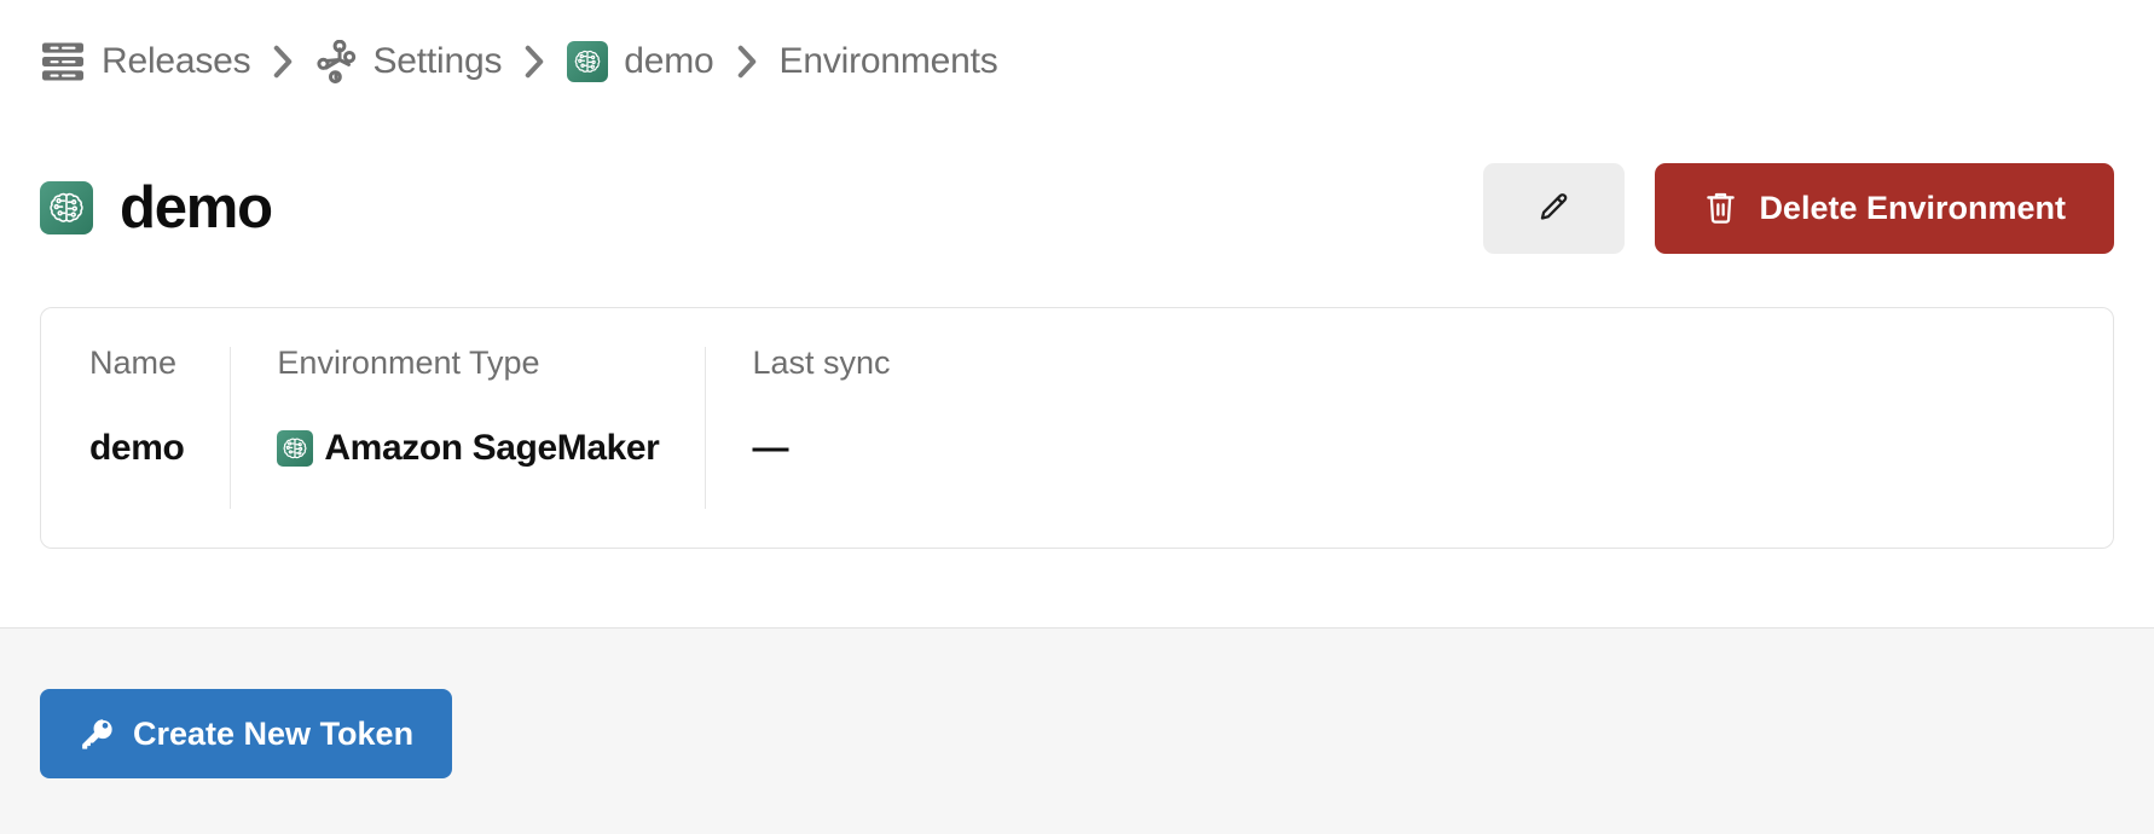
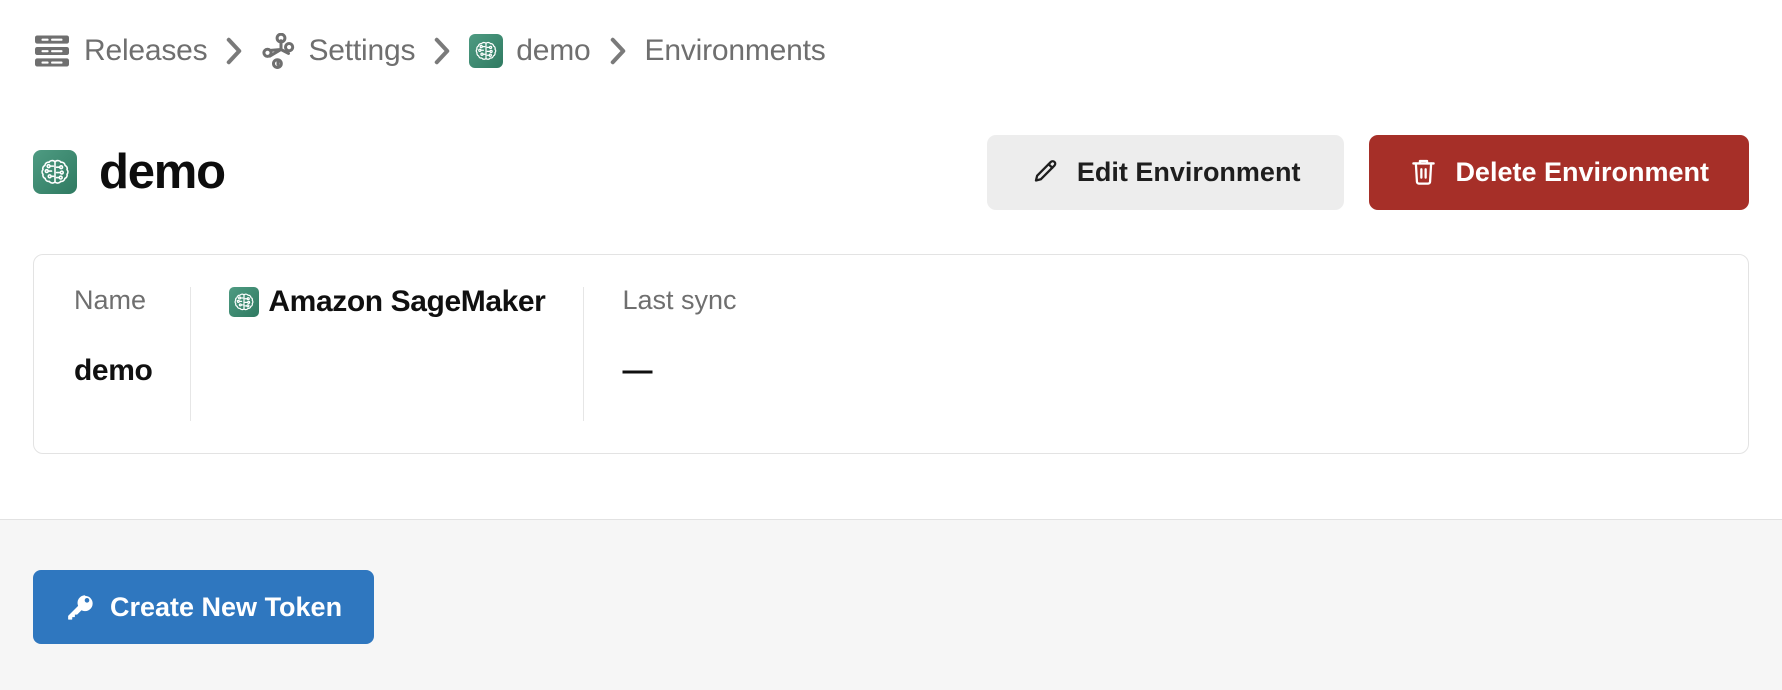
  Releases
  Settings
  demo
  Environments
  demo
+ Edit Environment
  Delete Environment
  Name
  demo
- Environment Type
  Amazon SageMaker
  Last sync
  —
  Create New Token
